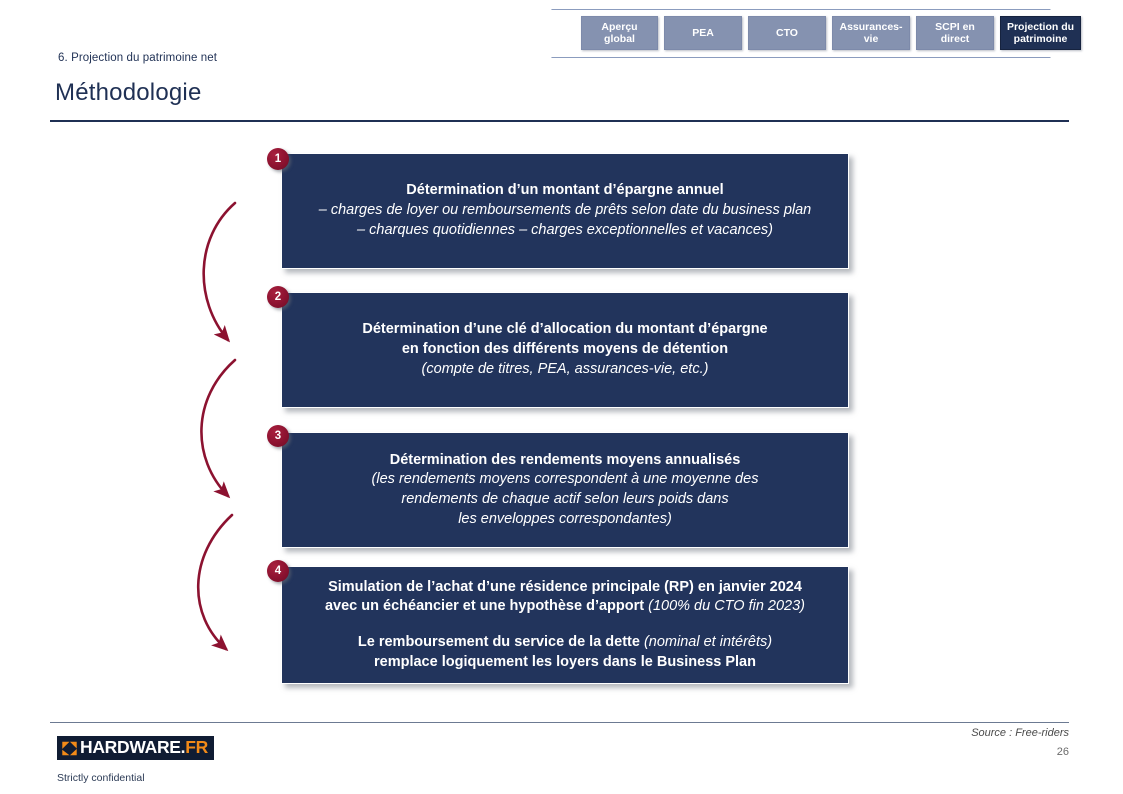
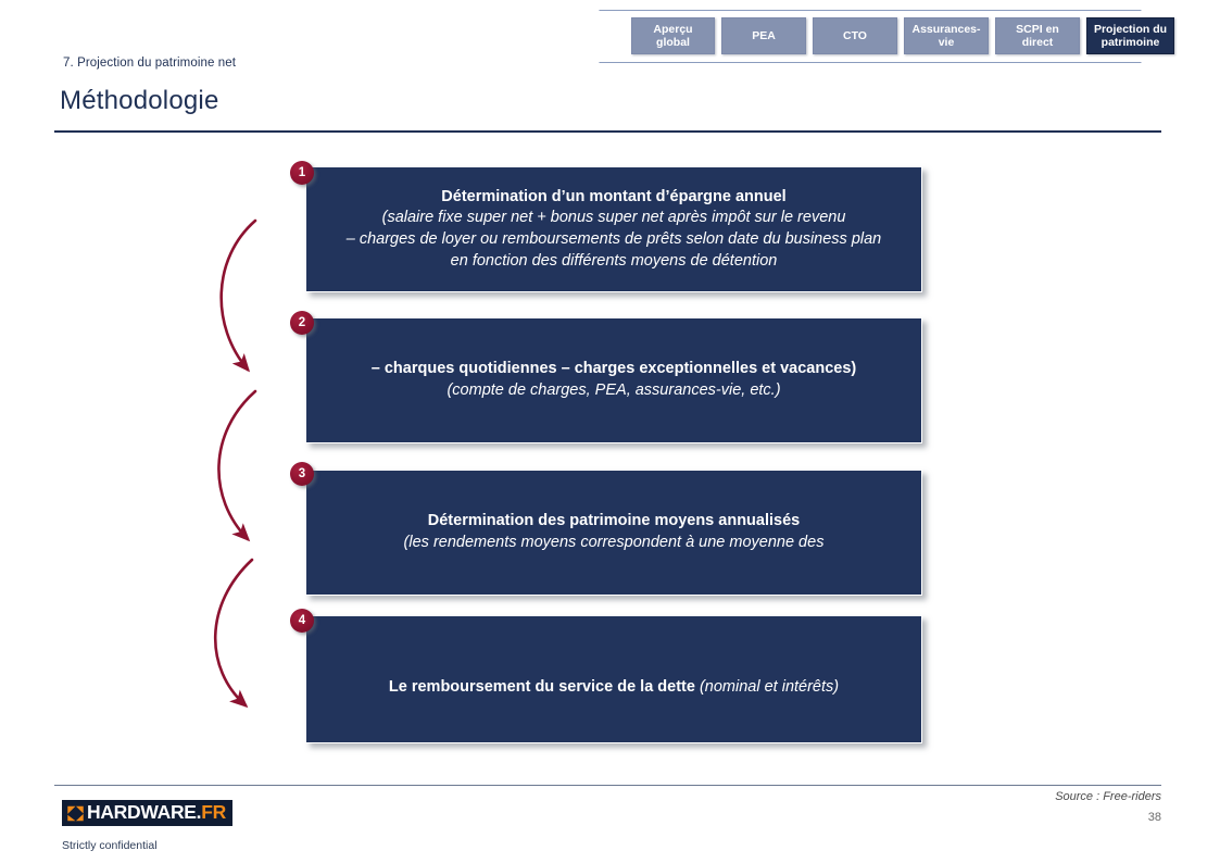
  Aperçu global
  PEA
  CTO
  Assurances-vie
  SCPI en direct
  Projection du patrimoine
- 6. Projection du patrimoine net
+ 7. Projection du patrimoine net
  Méthodologie
  Détermination d’un montant d’épargne annuel
+ (salaire fixe super net + bonus super net après impôt sur le revenu
  – charges de loyer ou remboursements de prêts selon date du business plan
- – charques quotidiennes – charges exceptionnelles et vacances)
+ en fonction des différents moyens de détention
  1
- Détermination d’une clé d’allocation du montant d’épargne
- en fonction des différents moyens de détention
+ – charques quotidiennes – charges exceptionnelles et vacances)
- (compte de titres, PEA, assurances-vie, etc.)
+ (compte de charges, PEA, assurances-vie, etc.)
  2
- Détermination des rendements moyens annualisés
+ Détermination des patrimoine moyens annualisés
  (les rendements moyens correspondent à une moyenne des
- rendements de chaque actif selon leurs poids dans
- les enveloppes correspondantes)
  3
- Simulation de l’achat d’une résidence principale (RP) en janvier 2024
- avec un échéancier et une hypothèse d’apport (100% du CTO fin 2023)
  Le remboursement du service de la dette (nominal et intérêts)
- remplace logiquement les loyers dans le Business Plan
  4
  HARDWARE.FR
  Strictly confidential
  Source : Free-riders
- 26
+ 38
